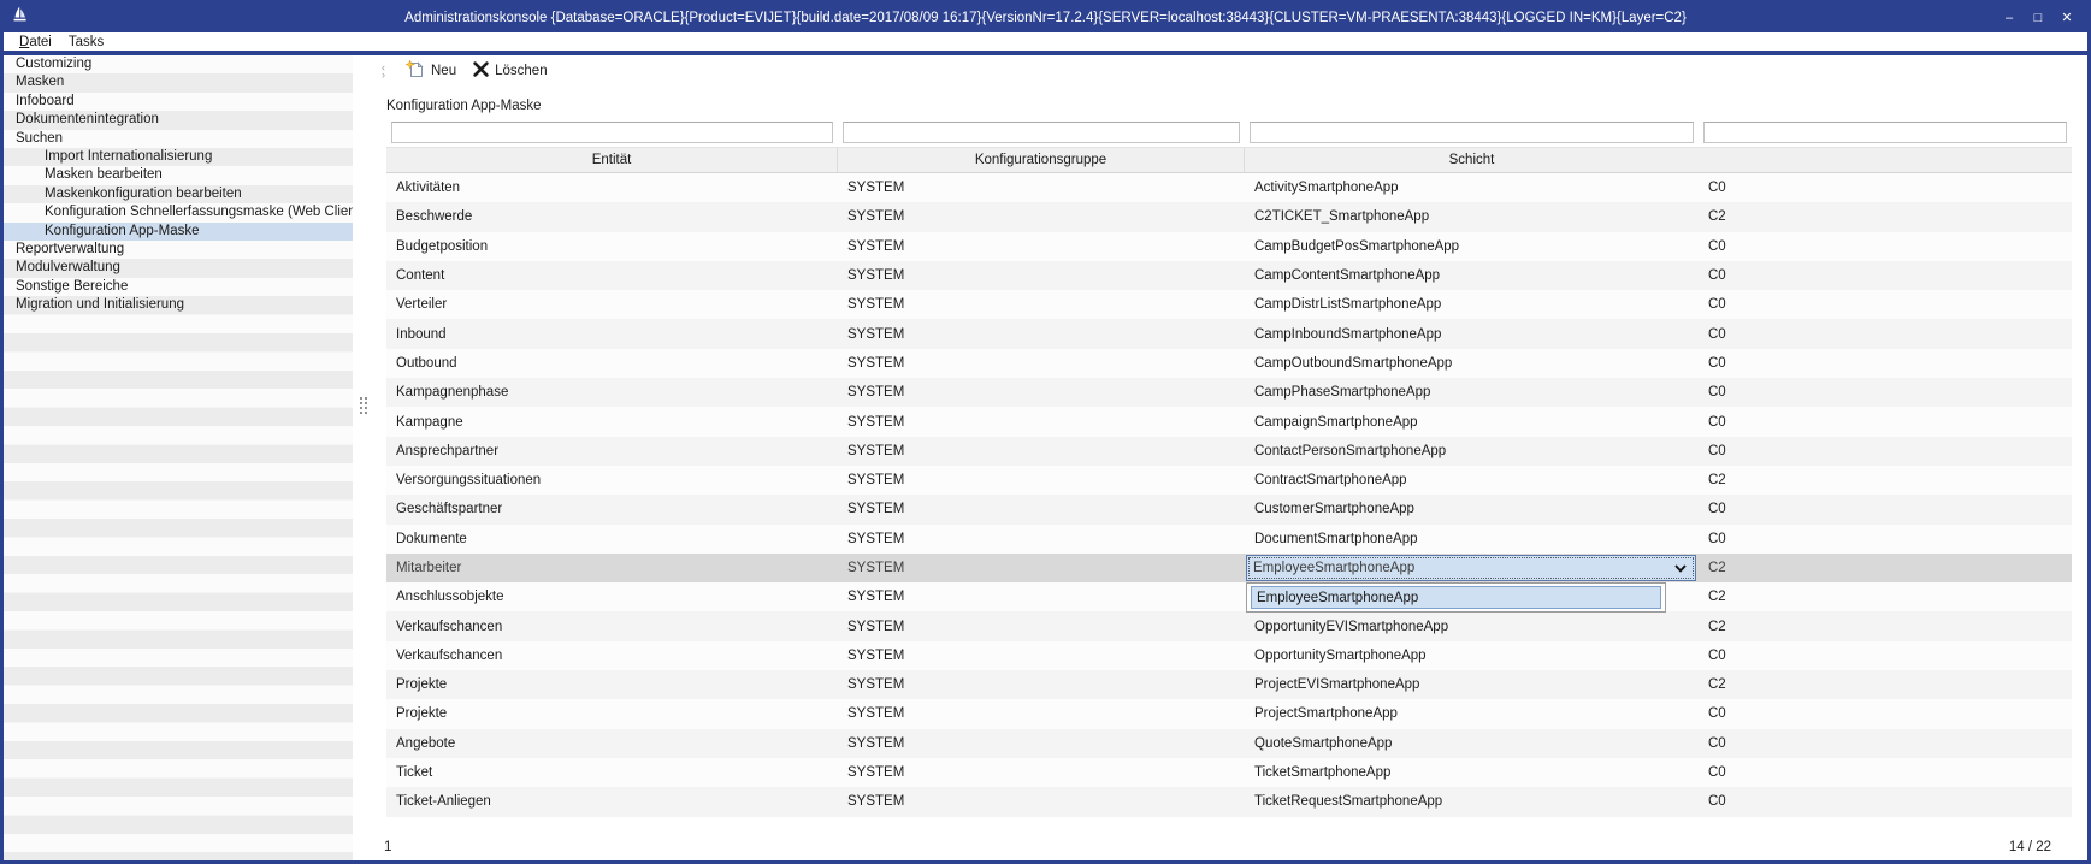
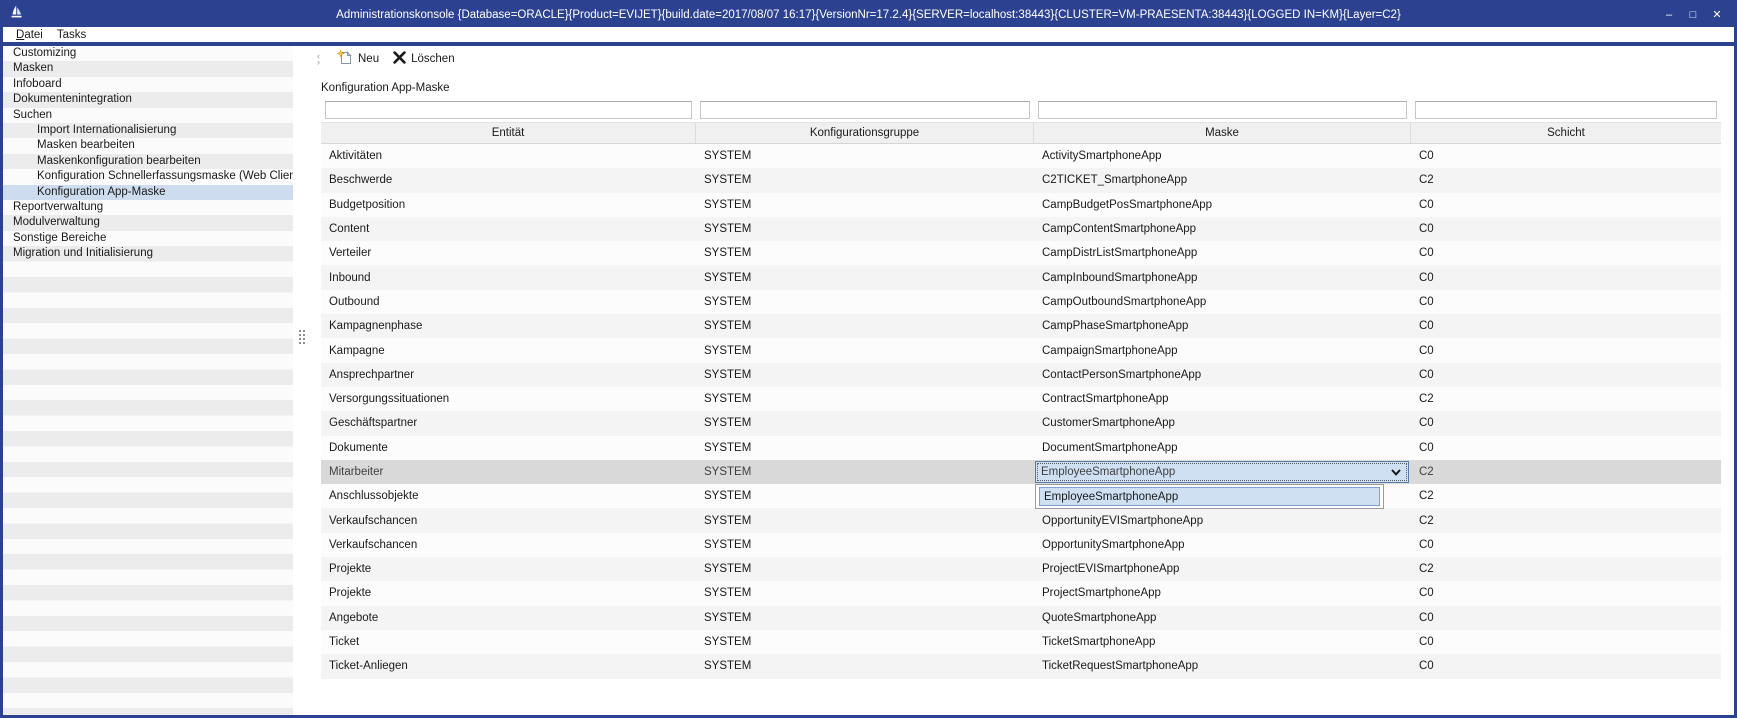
- Administrationskonsole {Database=ORACLE}{Product=EVIJET}{build.date=2017/08/09 16:17}{VersionNr=17.2.4}{SERVER=localhost:38443}{CLUSTER=VM-PRAESENTA:38443}{LOGGED IN=KM}{Layer=C2}
+ Administrationskonsole {Database=ORACLE}{Product=EVIJET}{build.date=2017/08/07 16:17}{VersionNr=17.2.4}{SERVER=localhost:38443}{CLUSTER=VM-PRAESENTA:38443}{LOGGED IN=KM}{Layer=C2}
  –
  □
  ✕
  Datei
  Tasks
  Customizing
  Masken
  Infoboard
  Dokumentenintegration
  Suchen
  Import Internationalisierung
  Masken bearbeiten
  Maskenkonfiguration bearbeiten
  Konfiguration Schnellerfassungsmaske (Web Clie
  Konfiguration App-Maske
  Reportverwaltung
  Modulverwaltung
  Sonstige Bereiche
  Migration und Initialisierung
  ‹
  ›
  Neu
  Löschen
  Konfiguration App-Maske
  Entität
  Konfigurationsgruppe
+ Maske
  Schicht
  Aktivitäten
  SYSTEM
  ActivitySmartphoneApp
  C0
  Beschwerde
  SYSTEM
  C2TICKET_SmartphoneApp
  C2
  Budgetposition
  SYSTEM
  CampBudgetPosSmartphoneApp
  C0
  Content
  SYSTEM
  CampContentSmartphoneApp
  C0
  Verteiler
  SYSTEM
  CampDistrListSmartphoneApp
  C0
  Inbound
  SYSTEM
  CampInboundSmartphoneApp
  C0
  Outbound
  SYSTEM
  CampOutboundSmartphoneApp
  C0
  Kampagnenphase
  SYSTEM
  CampPhaseSmartphoneApp
  C0
  Kampagne
  SYSTEM
  CampaignSmartphoneApp
  C0
  Ansprechpartner
  SYSTEM
  ContactPersonSmartphoneApp
  C0
  Versorgungssituationen
  SYSTEM
  ContractSmartphoneApp
  C2
  Geschäftspartner
  SYSTEM
  CustomerSmartphoneApp
  C0
  Dokumente
  SYSTEM
  DocumentSmartphoneApp
  C0
  Mitarbeiter
  SYSTEM
  EmployeeSmartphoneApp
  C2
  Anschlussobjekte
  SYSTEM
  C2
  Verkaufschancen
  SYSTEM
  OpportunityEVISmartphoneApp
  C2
  Verkaufschancen
  SYSTEM
  OpportunitySmartphoneApp
  C0
  Projekte
  SYSTEM
  ProjectEVISmartphoneApp
  C2
  Projekte
  SYSTEM
  ProjectSmartphoneApp
  C0
  Angebote
  SYSTEM
  QuoteSmartphoneApp
  C0
  Ticket
  SYSTEM
  TicketSmartphoneApp
  C0
  Ticket-Anliegen
  SYSTEM
  TicketRequestSmartphoneApp
  C0
  EmployeeSmartphoneApp
- 1
- 14 / 22
